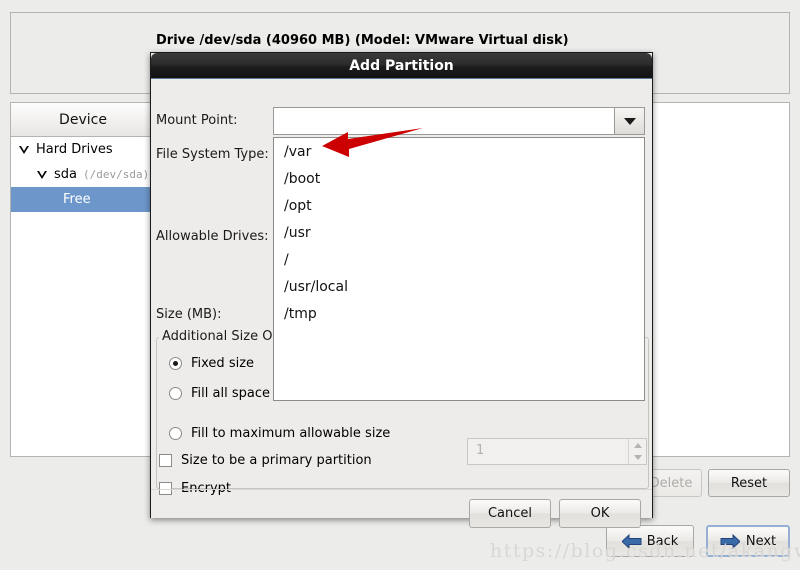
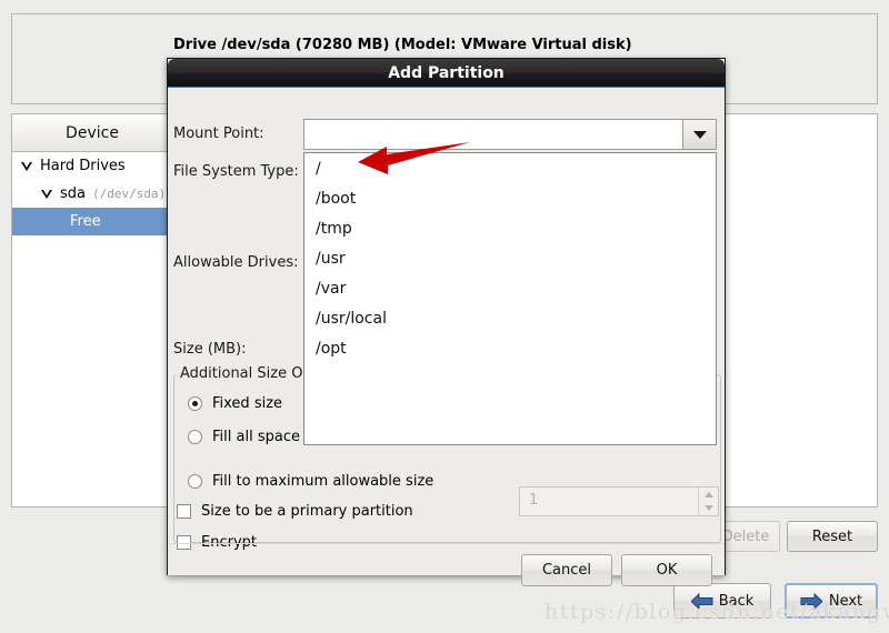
- Drive /dev/sda (40960 MB) (Model: VMware Virtual disk)
+ Drive /dev/sda (70280 MB) (Model: VMware Virtual disk)
  Device
  Hard Drives
  sda
  (/dev/sda)
  Free
  Delete
  Reset
  Back
  Next
  https://blog.csdn.net/akang
  Add Partition
  Mount Point:
  File System Type:
  Allowable Drives:
  Size (MB):
- /var
+ /
  /boot
- /opt
+ /tmp
  /usr
- /
+ /var
  /usr/local
- /tmp
+ /opt
  Additional Size O
  Fixed size
  1
  Fill to maximum allowable size
  Size to be a primary partition
  Encrypt
  Cancel
  OK
